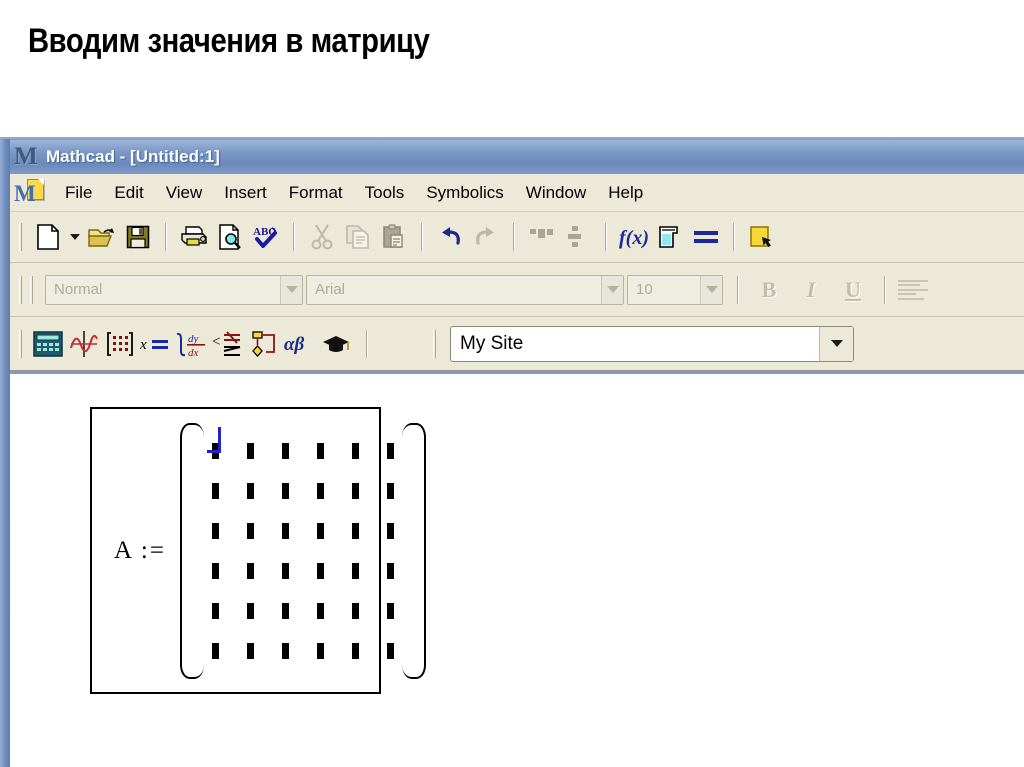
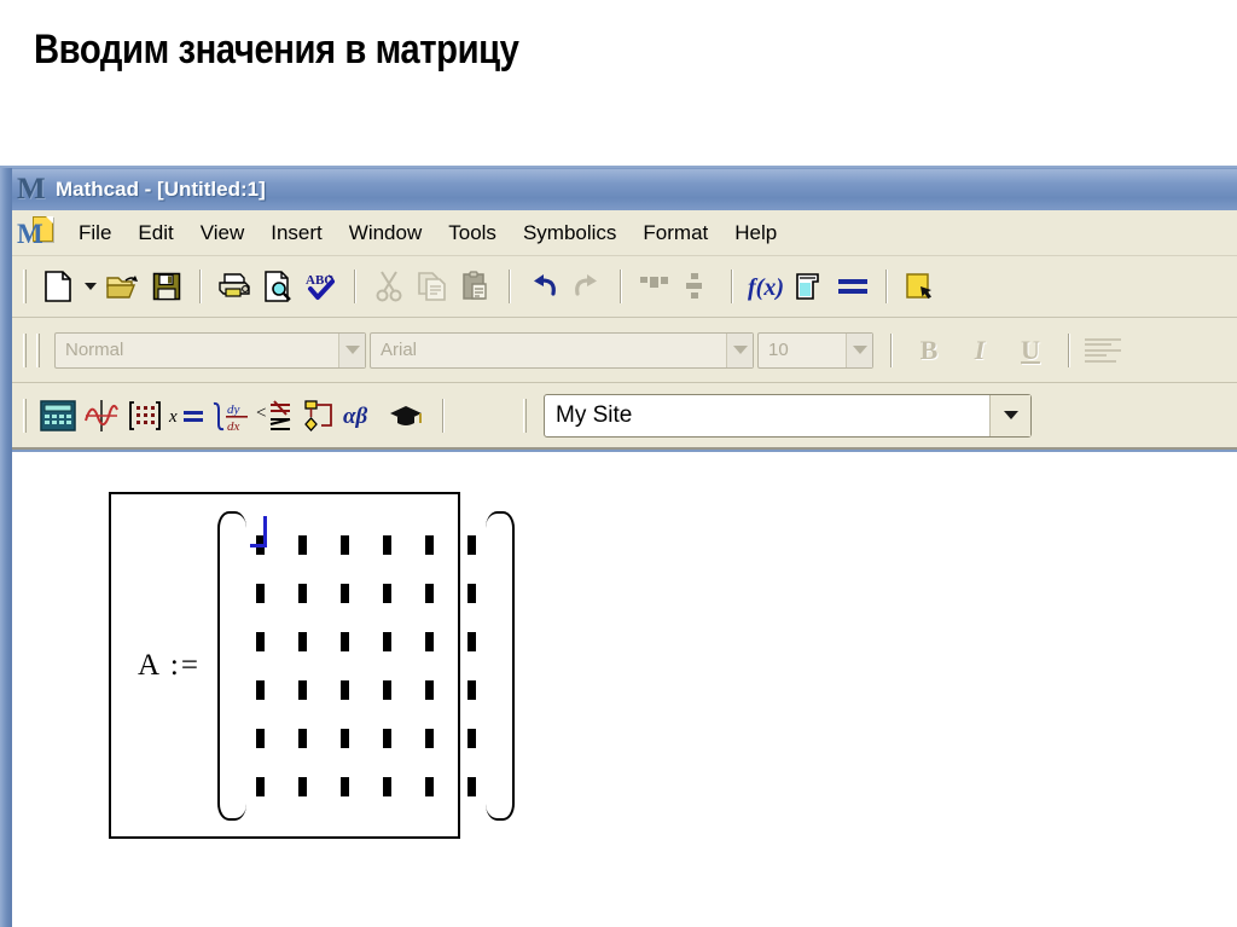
  Вводим значения в матрицу
  M
  Mathcad - [Untitled:1]
  M
  File
  Edit
  View
  Insert
- Format
+ Window
  Tools
  Symbolics
- Window
+ Format
  Help
  ABC
  f(x)
  Normal
  Arial
  10
  B
  I
  U
  x
  dy
  dx
  <
  αβ
  My Site
  A :=
